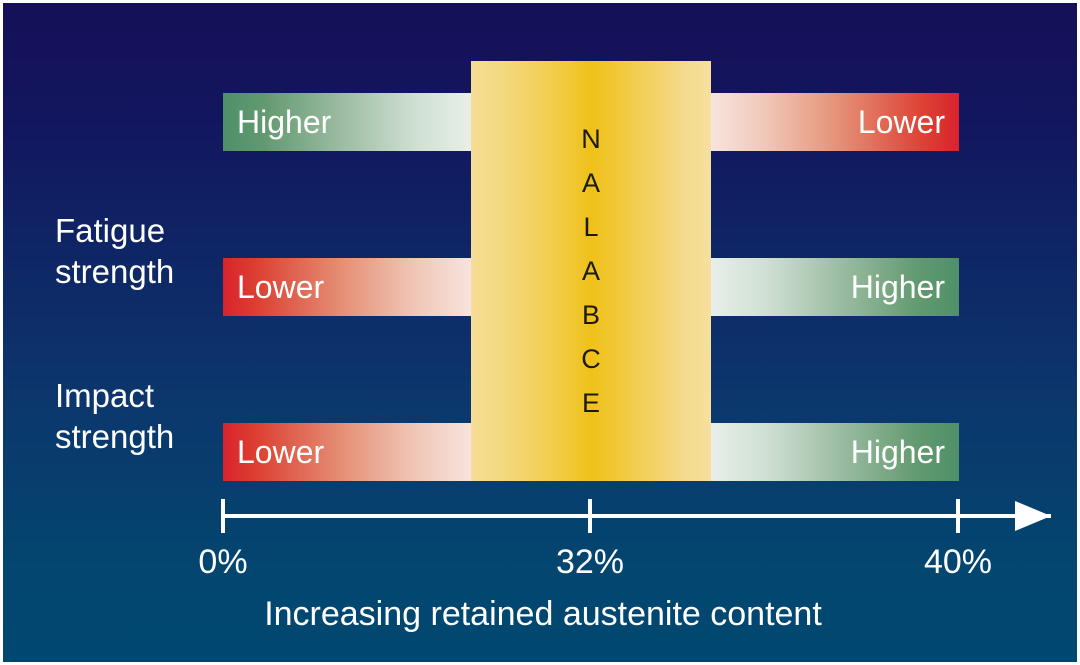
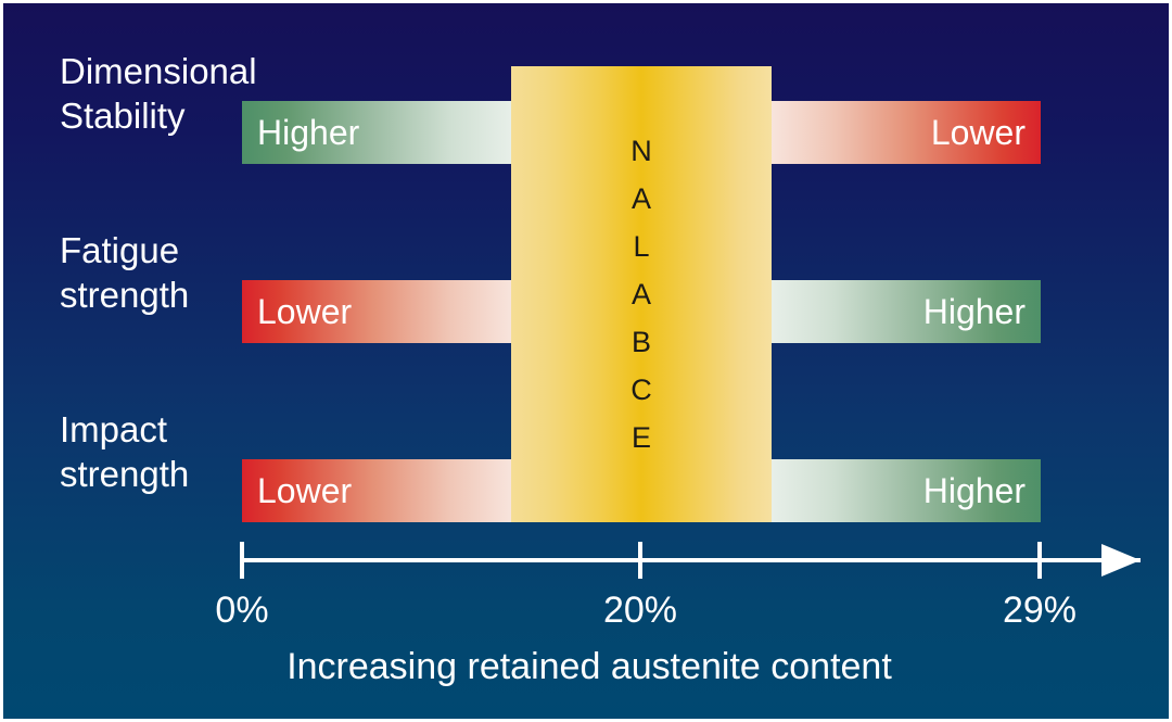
  N
  A
  L
  A
  B
  C
  E
+ Dimensional
+ Stability
  Higher
  Lower
  Fatigue
  strength
  Lower
  Higher
  Impact
  strength
  Lower
  Higher
  0%
- 32%
+ 20%
- 40%
+ 29%
  Increasing retained austenite content
